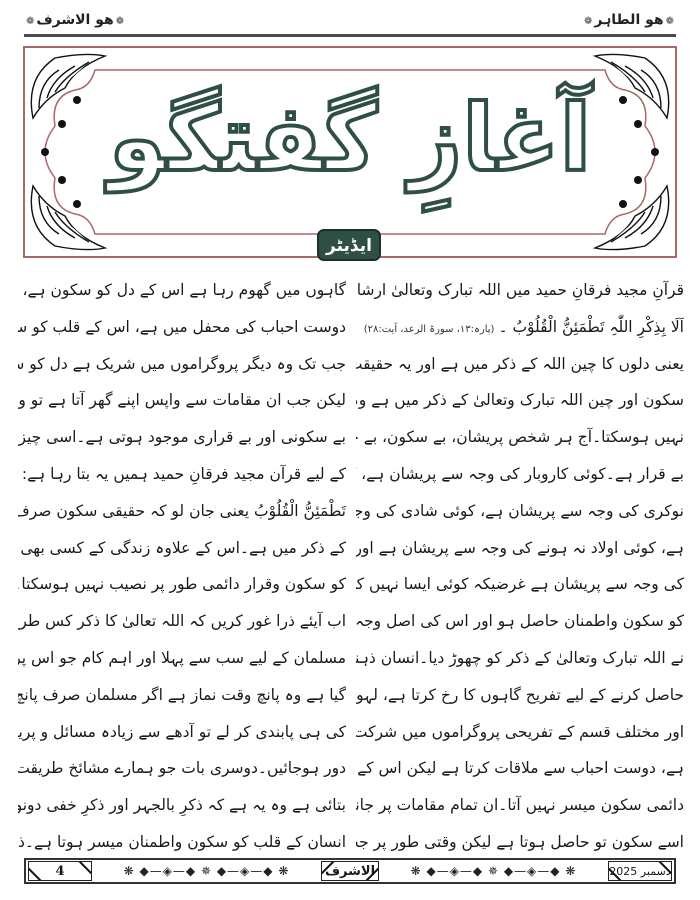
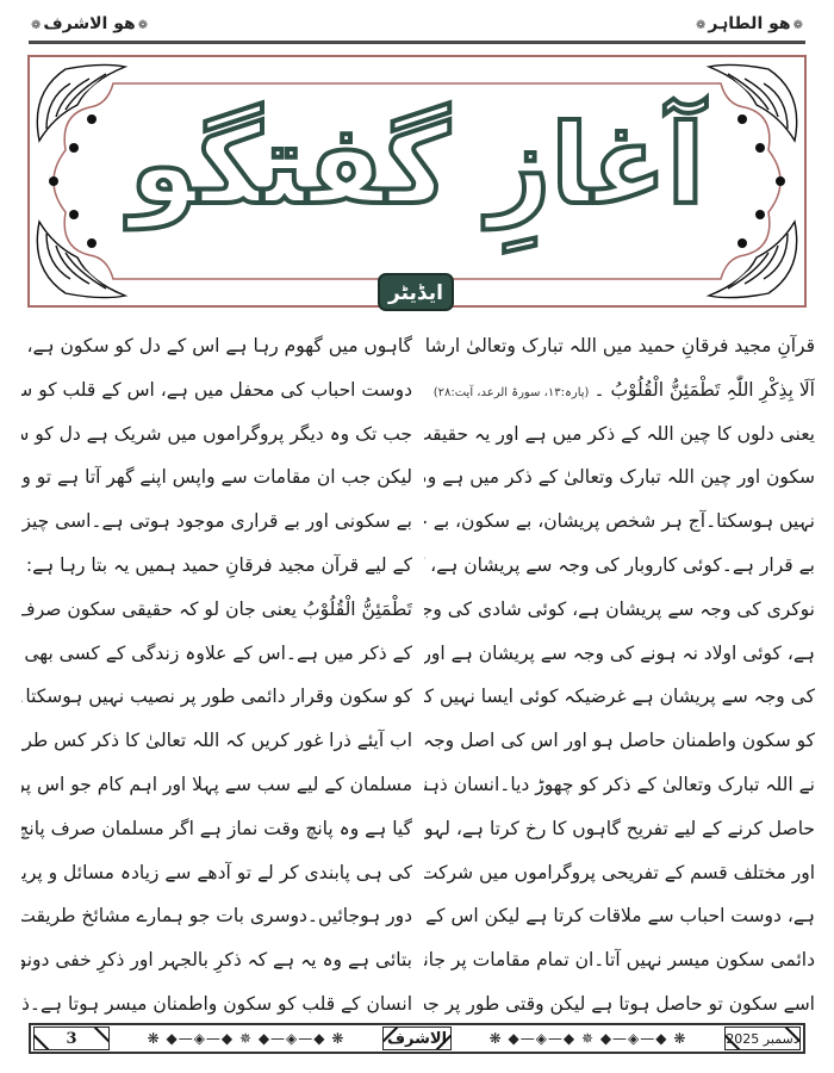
  ❁هو الطاہر❁
  ❁هو الاشرف❁
  آغازِ گفتگو
  ایڈیٹر
  قرآنِ مجید فرقانِ حمید میں اللہ تبارک وتعالیٰ ارشا
  اَلَا بِذِکْرِ اللّٰہِ تَطْمَئِنُّ الْقُلُوْبُ ۔(پارہ:۱۳، سورۃ الرعد، آیت:۲۸)
  یعنی دلوں کا چین اللہ کے ذکر میں ہے اور یہ حقیقت
  سکون اور چین اللہ تبارک وتعالیٰ کے ذکر میں ہے و
  نہیں ہوسکتا۔آج ہر شخص پریشان، بے سکون، بے
  بے قرار ہے۔کوئی کاروبار کی وجہ سے پریشان ہے،
  نوکری کی وجہ سے پریشان ہے، کوئی شادی کی وج
  ہے، کوئی اولاد نہ ہونے کی وجہ سے پریشان ہے اور
  کی وجہ سے پریشان ہے غرضیکہ کوئی ایسا نہیں ک
  کو سکون واطمنان حاصل ہو اور اس کی اصل وجہ
  نے اللہ تبارک وتعالیٰ کے ذکر کو چھوڑ دیا۔انسان ذہن
  حاصل کرنے کے لیے تفریح گاہوں کا رخ کرتا ہے، لہو
  اور مختلف قسم کے تفریحی پروگراموں میں شرکت
  ہے، دوست احباب سے ملاقات کرتا ہے لیکن اس کے
  دائمی سکون میسر نہیں آتا۔ان تمام مقامات پر جان
  اسے سکون تو حاصل ہوتا ہے لیکن وقتی طور پر ج
  گاہوں میں گھوم رہا ہے اس کے دل کو سکون ہے،
  دوست احباب کی محفل میں ہے، اس کے قلب کو س
  جب تک وہ دیگر پروگراموں میں شریک ہے دل کو س
  لیکن جب ان مقامات سے واپس اپنے گھر آتا ہے تو و
  بے سکونی اور بے قراری موجود ہوتی ہے۔اسی چیز
  تَطْمَئِنُّ الْقُلُوْبُ یعنی جان لو کہ حقیقی سکون صرف
  کے ذکر میں ہے۔اس کے علاوہ زندگی کے کسی بھی
  کو سکون وقرار دائمی طور پر نصیب نہیں ہوسکتا
  اب آیئے ذرا غور کریں کہ اللہ تعالیٰ کا ذکر کس طر
  مسلمان کے لیے سب سے پہلا اور اہم کام جو اس پر
  گیا ہے وہ پانچ وقت نماز ہے اگر مسلمان صرف پانچ
  کی ہی پابندی کر لے تو آدھے سے زیادہ مسائل و پری
  دور ہوجائیں۔دوسری بات جو ہمارے مشائخ طریقت
  بتائی ہے وہ یہ ہے کہ ذکرِ بالجہر اور ذکرِ خفی دونو
  انسان کے قلب کو سکون واطمنان میسر ہوتا ہے۔ذ
- 4
+ 3
  ❋ ◆—◈—◆ ✵ ◆—◈—◆ ❋
  لاشرف
  ❋ ◆—◈—◆ ✵ ◆—◈—◆ ❋
  سمبر 025
